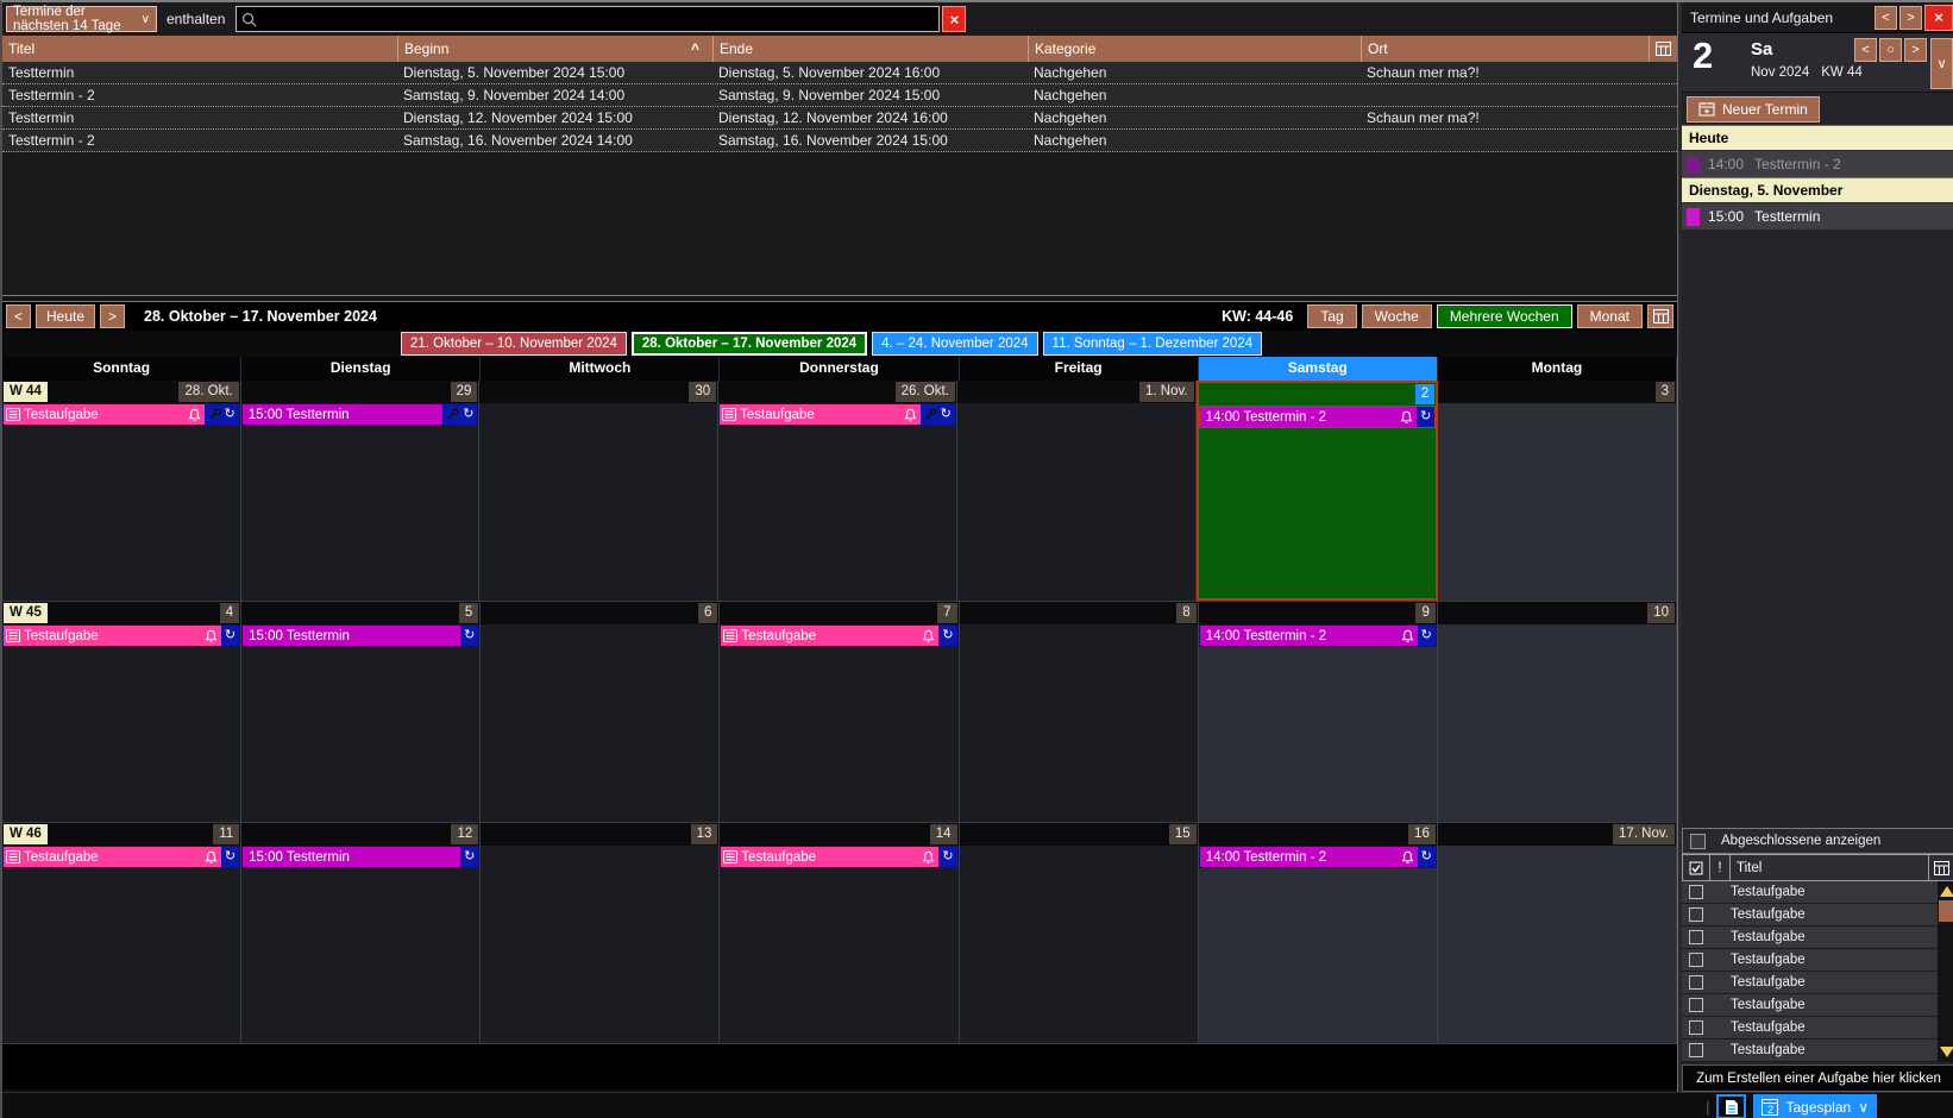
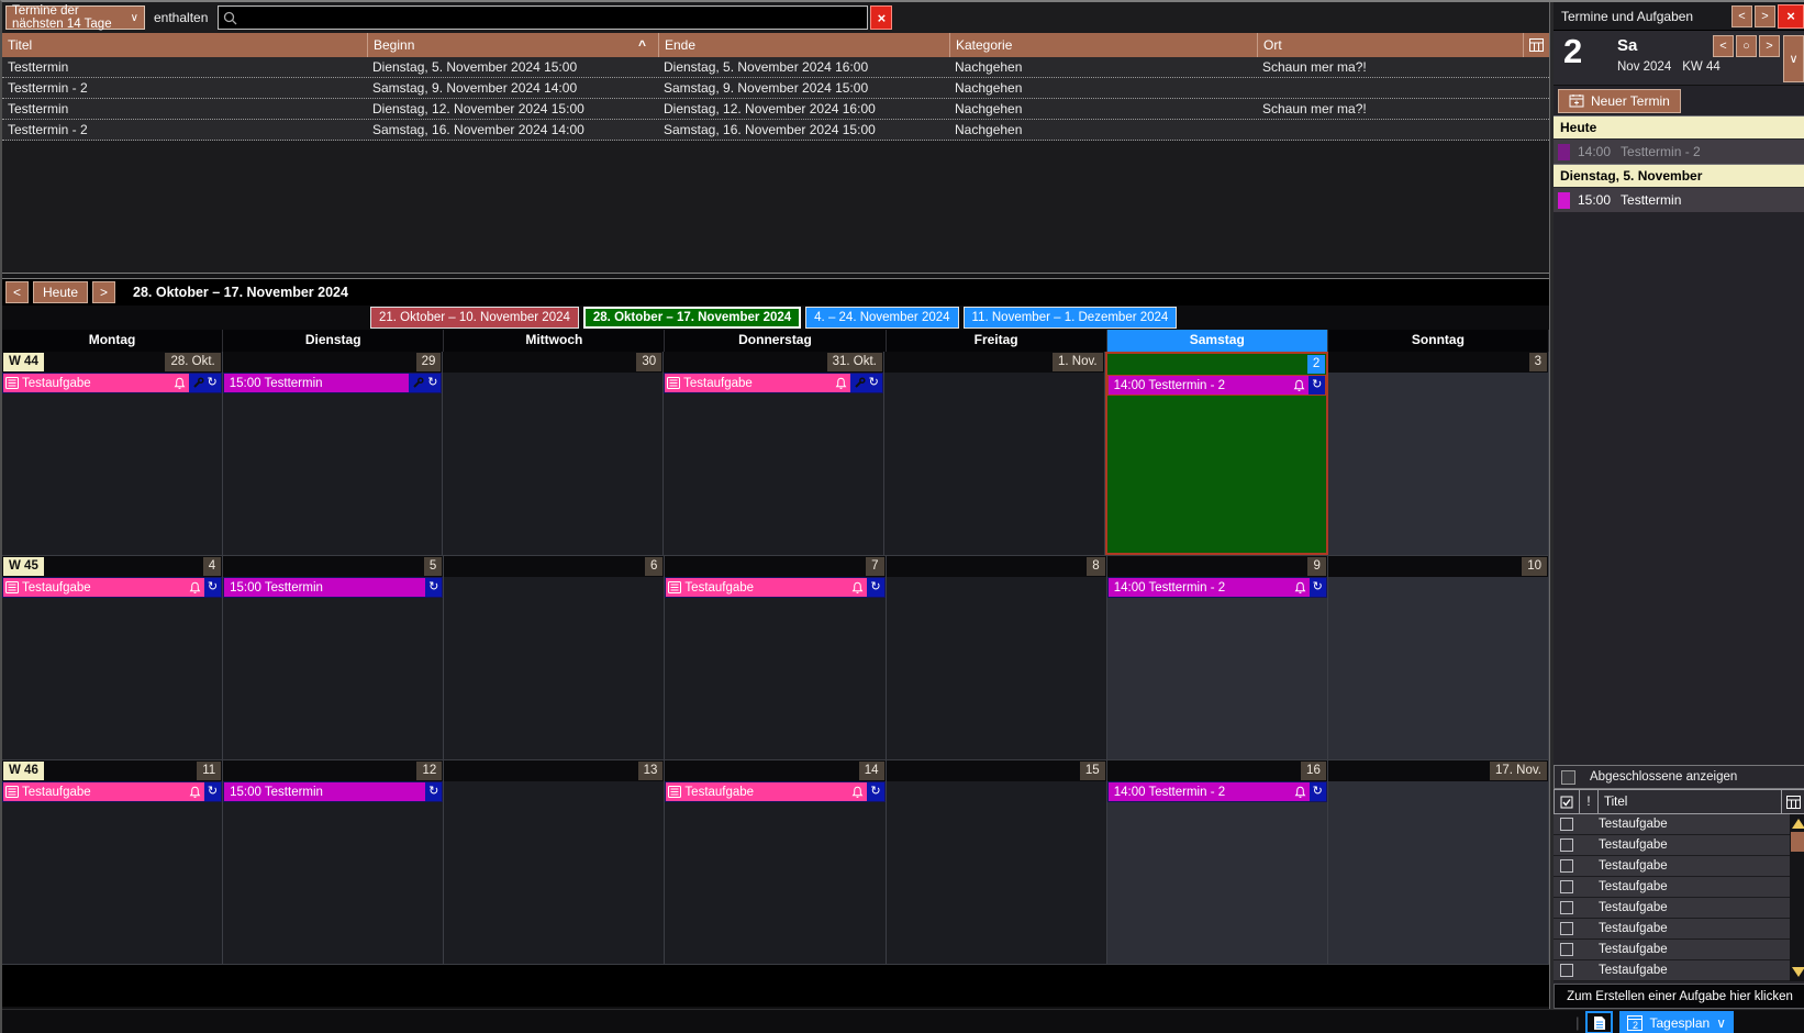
  Termine der nächsten 14 Tage
  ∨
  enthalten
  ×
  Titel
  Beginn
  ^
  Ende
  Kategorie
  Ort
  Testtermin
  Dienstag, 5. November 2024 15:00
  Dienstag, 5. November 2024 16:00
  Nachgehen
  Schaun mer ma?!
  Testtermin - 2
  Samstag, 9. November 2024 14:00
  Samstag, 9. November 2024 15:00
  Nachgehen
  Testtermin
  Dienstag, 12. November 2024 15:00
  Dienstag, 12. November 2024 16:00
  Nachgehen
  Schaun mer ma?!
  Testtermin - 2
  Samstag, 16. November 2024 14:00
  Samstag, 16. November 2024 15:00
  Nachgehen
  <
  Heute
  >
  28. Oktober – 17. November 2024
- KW: 44-46
- Tag
- Woche
- Mehrere Wochen
- Monat
  21. Oktober – 10. November 2024
  28. Oktober – 17. November 2024
  4. – 24. November 2024
- 11. Sonntag – 1. Dezember 2024
+ 11. November – 1. Dezember 2024
- Sonntag
+ Montag
  Dienstag
  Mittwoch
  Donnerstag
  Freitag
  Samstag
- Montag
+ Sonntag
  W 44
  28. Okt.
  Testaufgabe
  ↻
  29
  15:00 Testtermin
  ↻
  30
- 26. Okt.
+ 31. Okt.
  Testaufgabe
  ↻
  1. Nov.
  2
  14:00 Testtermin - 2
  ↻
  3
  W 45
  4
  Testaufgabe
  ↻
  5
  15:00 Testtermin
  ↻
  6
  7
  Testaufgabe
  ↻
  8
  9
  14:00 Testtermin - 2
  ↻
  10
  W 46
  11
  Testaufgabe
  ↻
  12
  15:00 Testtermin
  ↻
  13
  14
  Testaufgabe
  ↻
  15
  16
  14:00 Testtermin - 2
  ↻
  17. Nov.
  Termine und Aufgaben
  <
  >
  ×
  2
  Sa
  Nov 2024
  KW 44
  <
  ○
  >
  ∨
  Neuer Termin
  Heute
  14:00
  Testtermin - 2
  Dienstag, 5. November
  15:00
  Testtermin
  Abgeschlossene anzeigen
  !
  Titel
  Testaufgabe
  Testaufgabe
  Testaufgabe
  Testaufgabe
  Testaufgabe
  Testaufgabe
  Testaufgabe
  Testaufgabe
  Zum Erstellen einer Aufgabe hier klicken
  |
  2
  Tagesplan
  ∨
